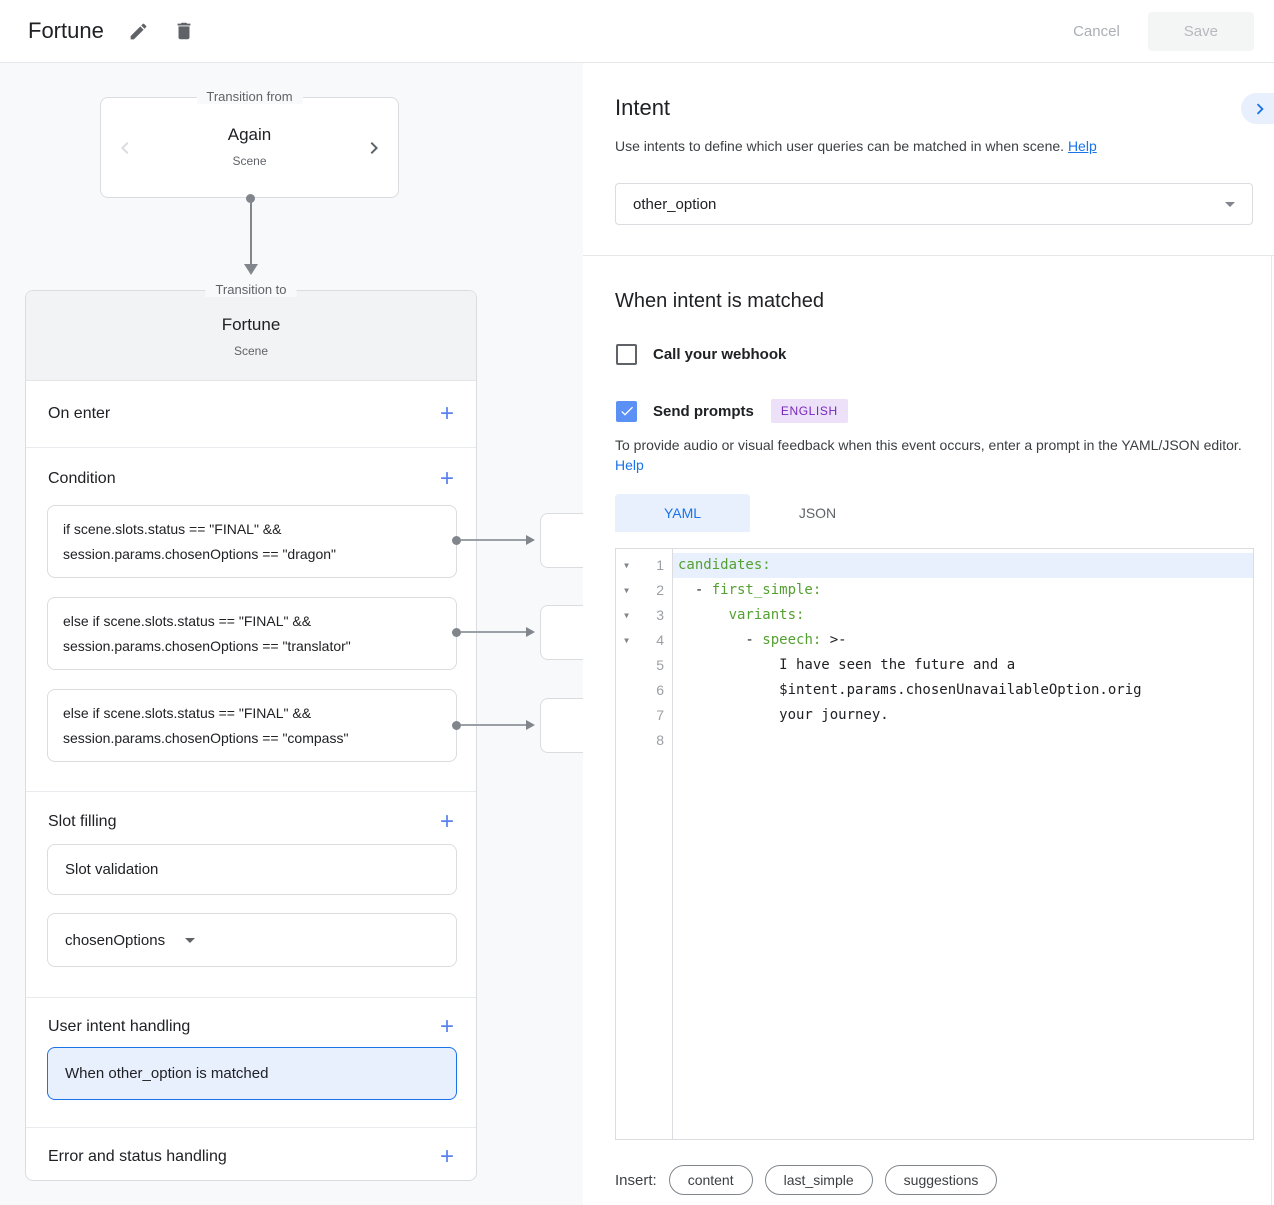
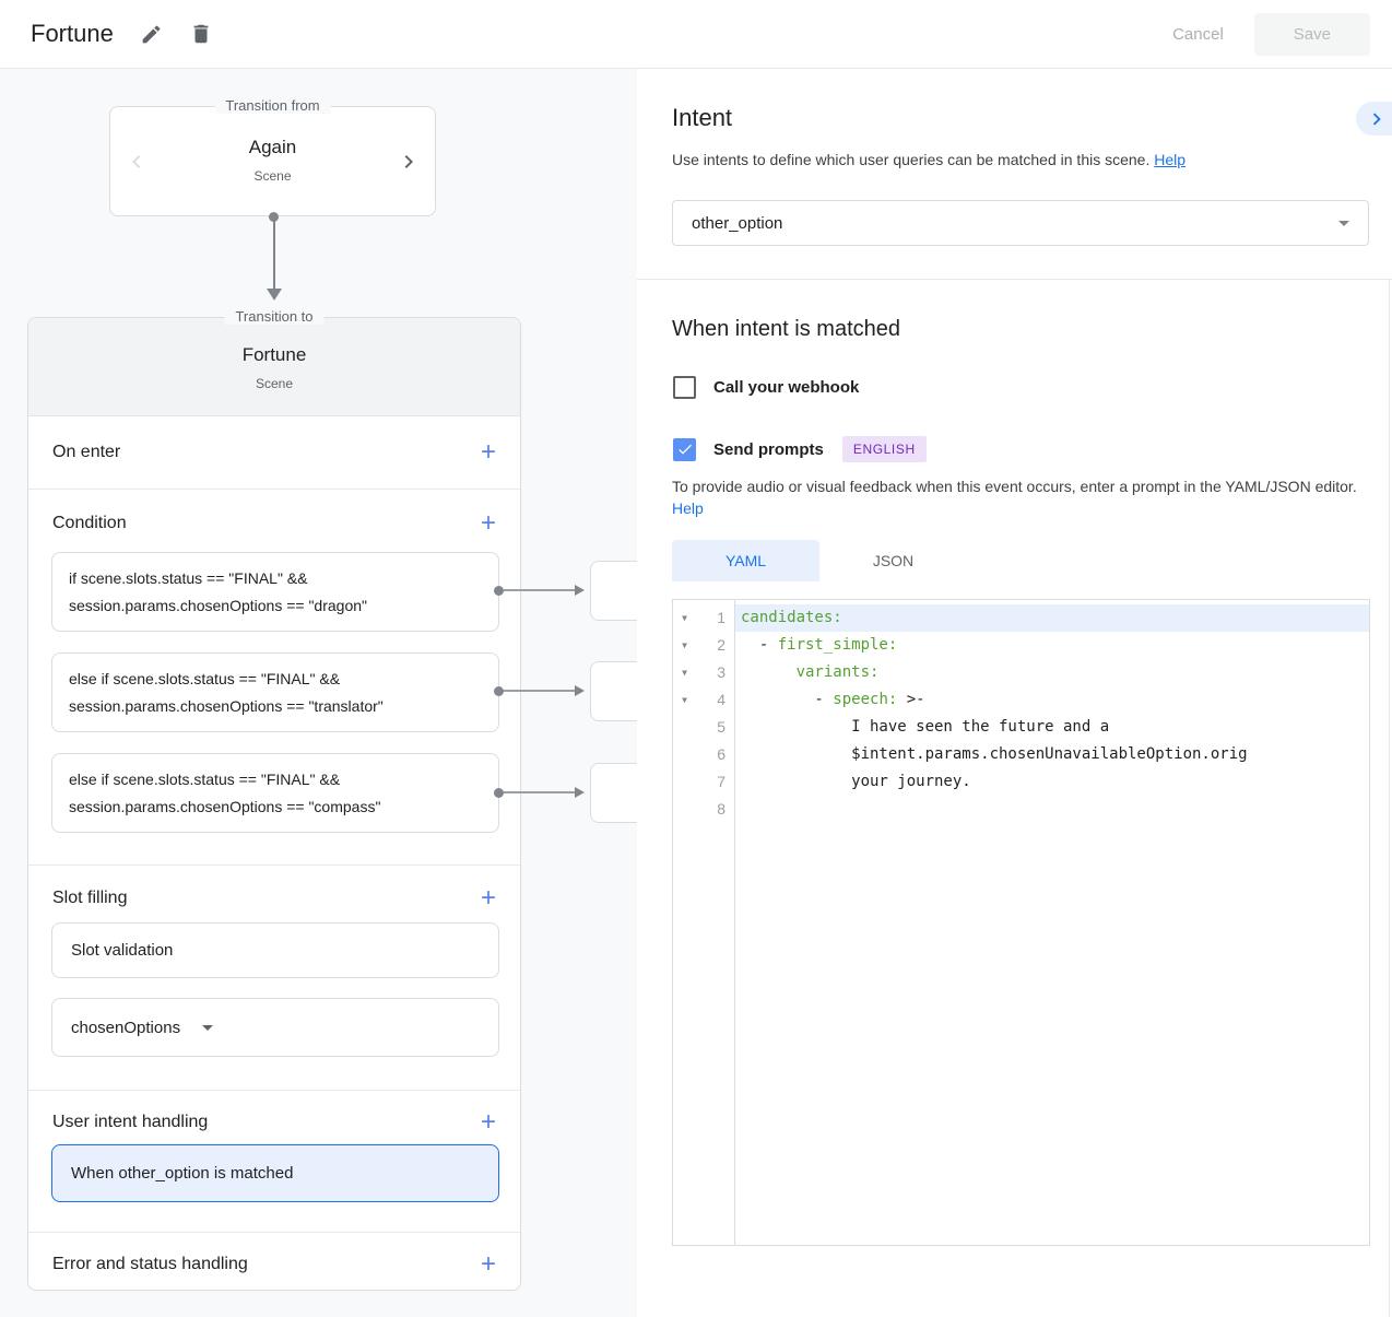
  Fortune
  Cancel
  Save
  Transition from
  Again
  Scene
  Transition to
  Fortune
  Scene
  On enter
  +
  Condition
  +
  if scene.slots.status == "FINAL" &&
  session.params.chosenOptions == "dragon"
  else if scene.slots.status == "FINAL" &&
  session.params.chosenOptions == "translator"
  else if scene.slots.status == "FINAL" &&
  session.params.chosenOptions == "compass"
  Slot filling
  +
  Slot validation
  chosenOptions
  User intent handling
  +
  When other_option is matched
  Error and status handling
  +
  Intent
- Use intents to define which user queries can be matched in when scene. Help
+ Use intents to define which user queries can be matched in this scene. Help
  other_option
  When intent is matched
  Call your webhook
  Send prompts
  ENGLISH
  To provide audio or visual feedback when this event occurs, enter a prompt in the YAML/JSON editor. Help
  YAML
  JSON
  ▼
  1
  candidates:
  ▼
  2
  - first_simple:
  ▼
  3
  variants:
  ▼
  4
  - speech: >-
  5
  I have seen the future and a
  6
  $intent.params.chosenUnavailableOption.orig
  7
  your journey.
  8
- Insert:
- content
- last_simple
- suggestions
